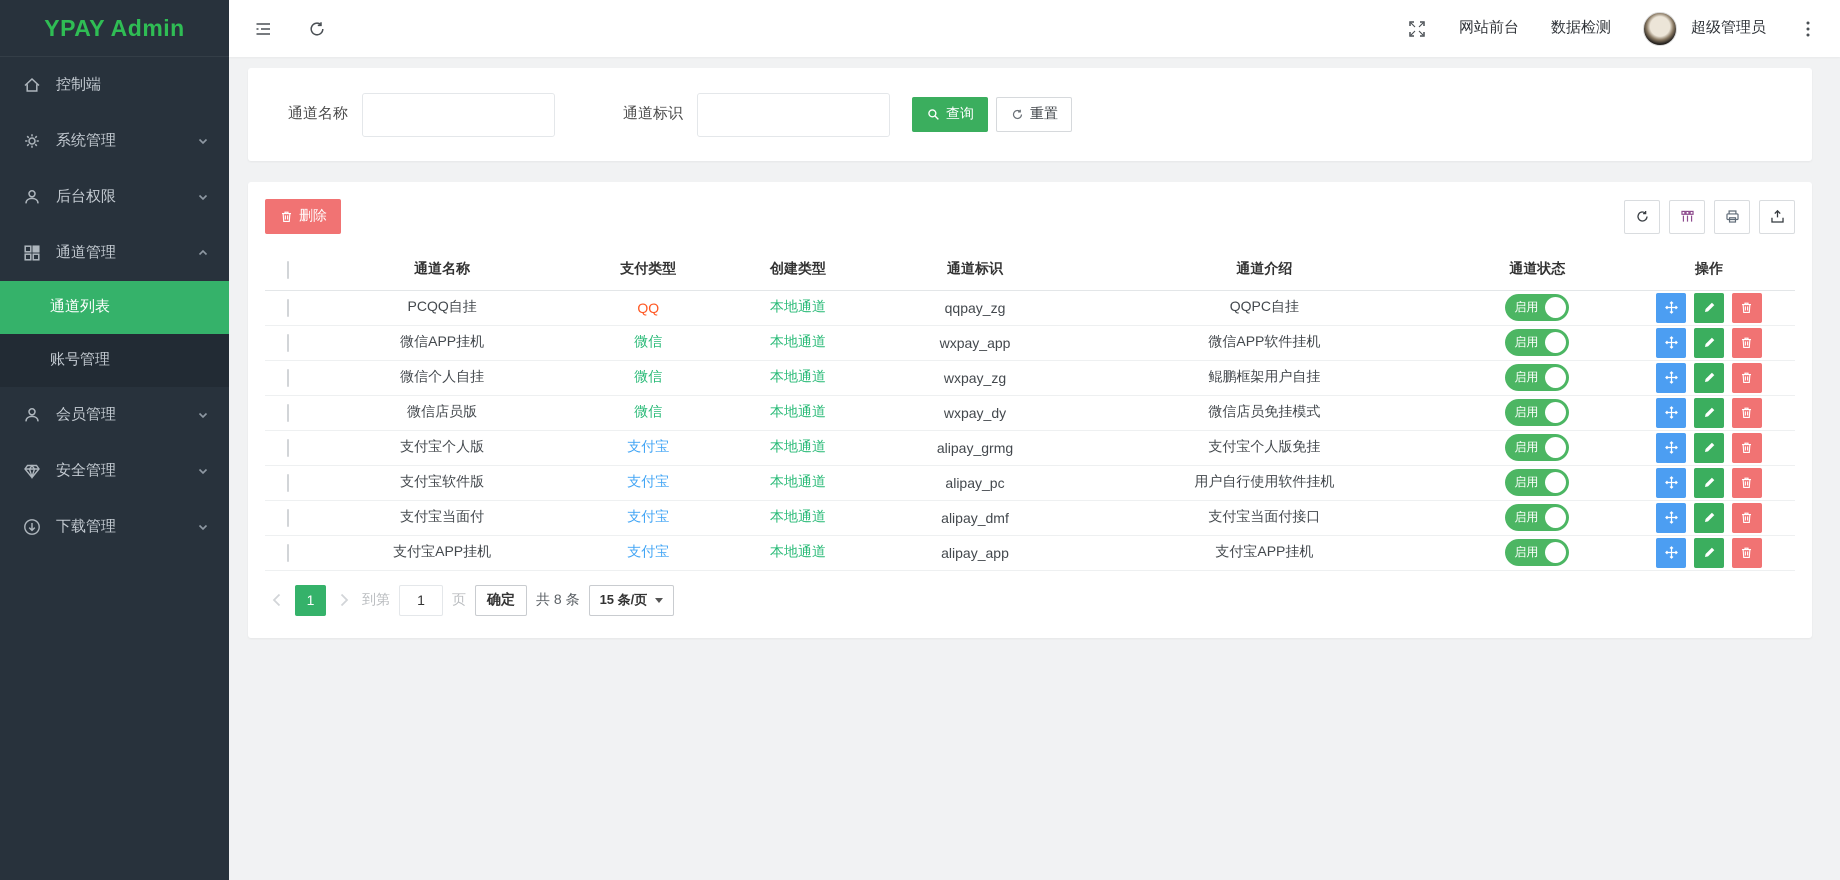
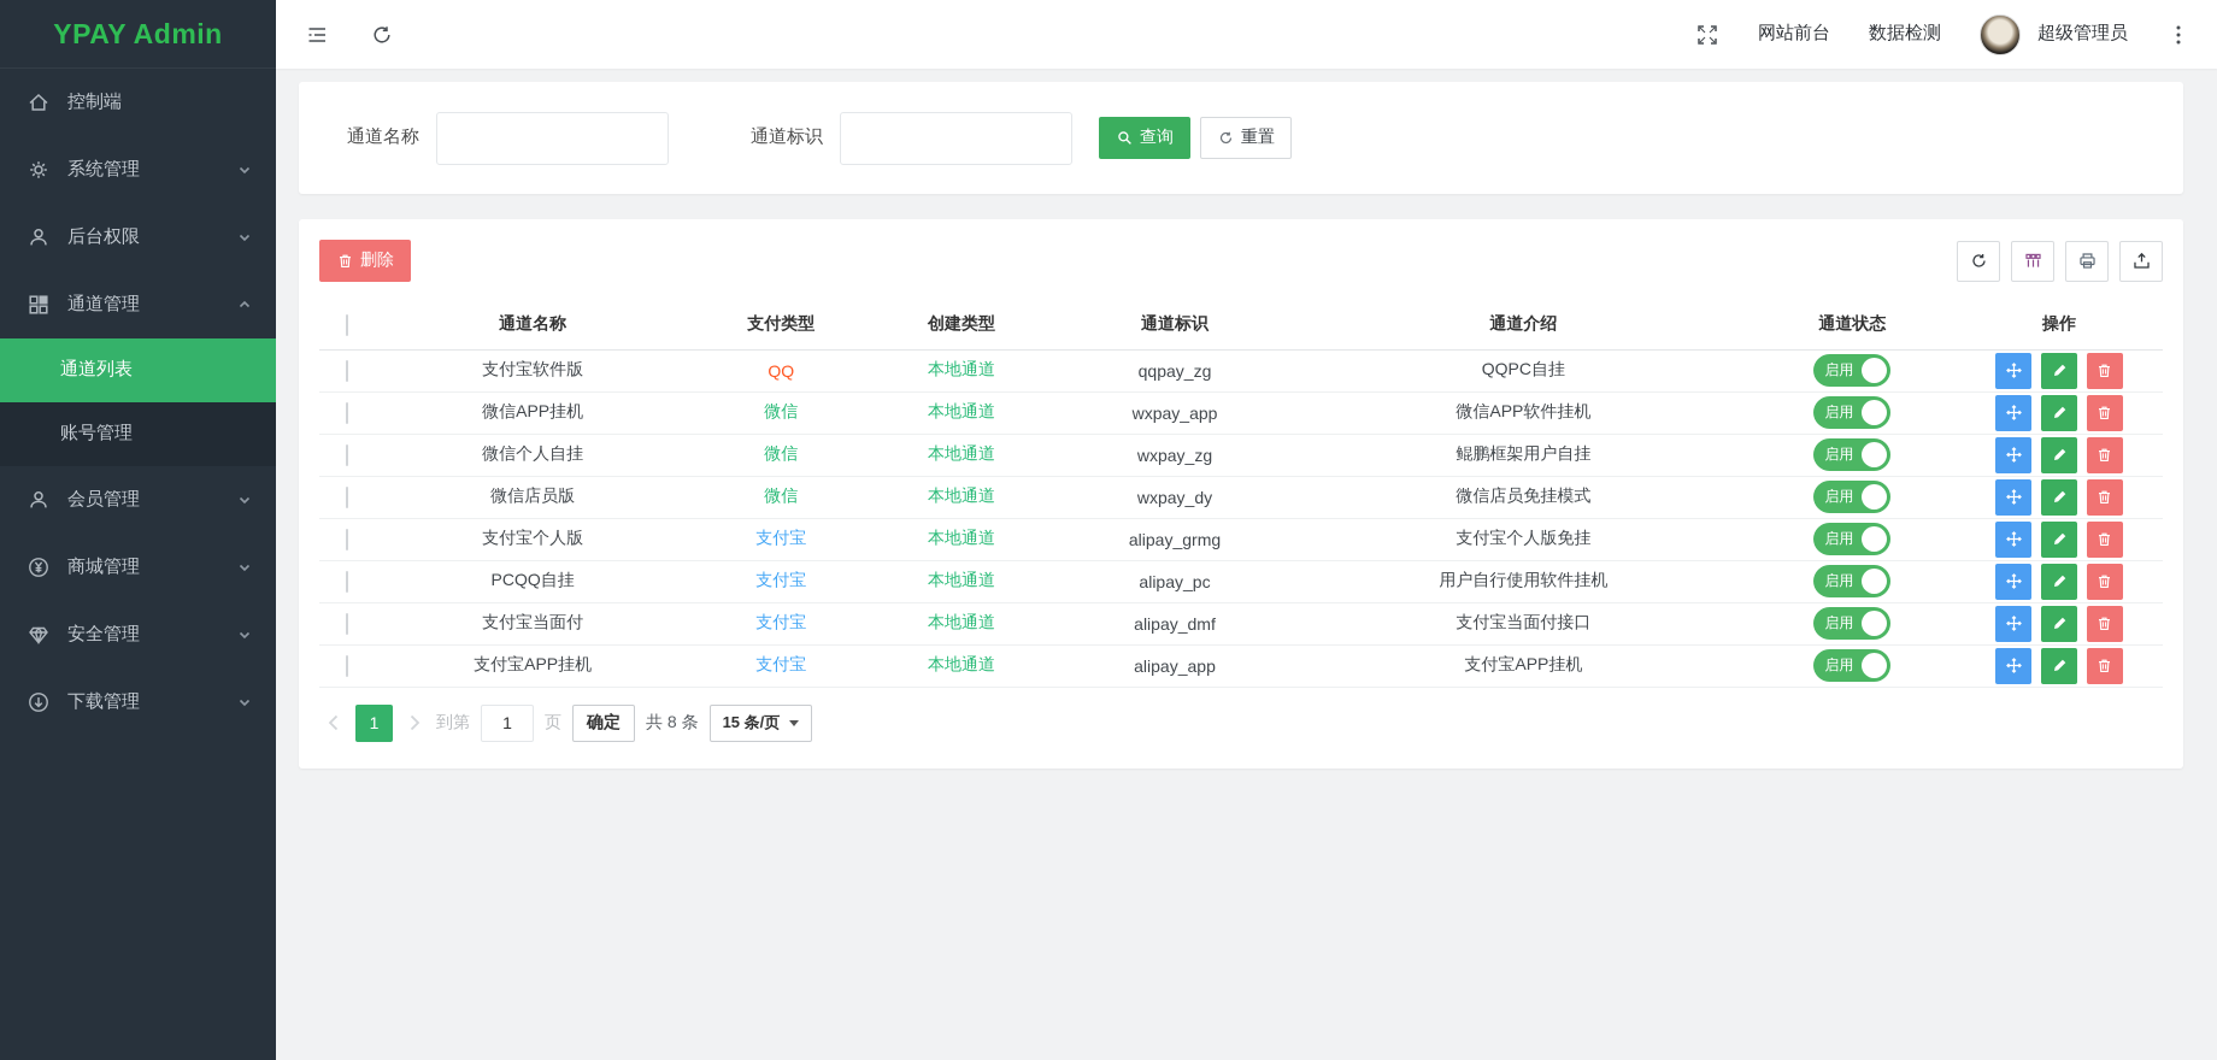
  YPAY Admin
  控制端
  系统管理
  后台权限
  通道管理
  通道列表
  账号管理
  会员管理
+ 商城管理
  安全管理
  下载管理
  网站前台
  数据检测
  超级管理员
  通道名称
  通道标识
  查询
  重置
  删除
  	通道名称	支付类型	创建类型	通道标识	通道介绍	通道状态	操作
- 	PCQQ自挂	QQ	本地通道	qqpay_zg	QQPC自挂	启用
+ 	支付宝软件版	QQ	本地通道	qqpay_zg	QQPC自挂	启用
  	微信APP挂机	微信	本地通道	wxpay_app	微信APP软件挂机	启用
  	微信个人自挂	微信	本地通道	wxpay_zg	鲲鹏框架用户自挂	启用
  	微信店员版	微信	本地通道	wxpay_dy	微信店员免挂模式	启用
  	支付宝个人版	支付宝	本地通道	alipay_grmg	支付宝个人版免挂	启用
- 	支付宝软件版	支付宝	本地通道	alipay_pc	用户自行使用软件挂机	启用
+ 	PCQQ自挂	支付宝	本地通道	alipay_pc	用户自行使用软件挂机	启用
  	支付宝当面付	支付宝	本地通道	alipay_dmf	支付宝当面付接口	启用
  	支付宝APP挂机	支付宝	本地通道	alipay_app	支付宝APP挂机	启用
  1
  到第
  1
  页
  确定
  共 8 条
  15 条/页
